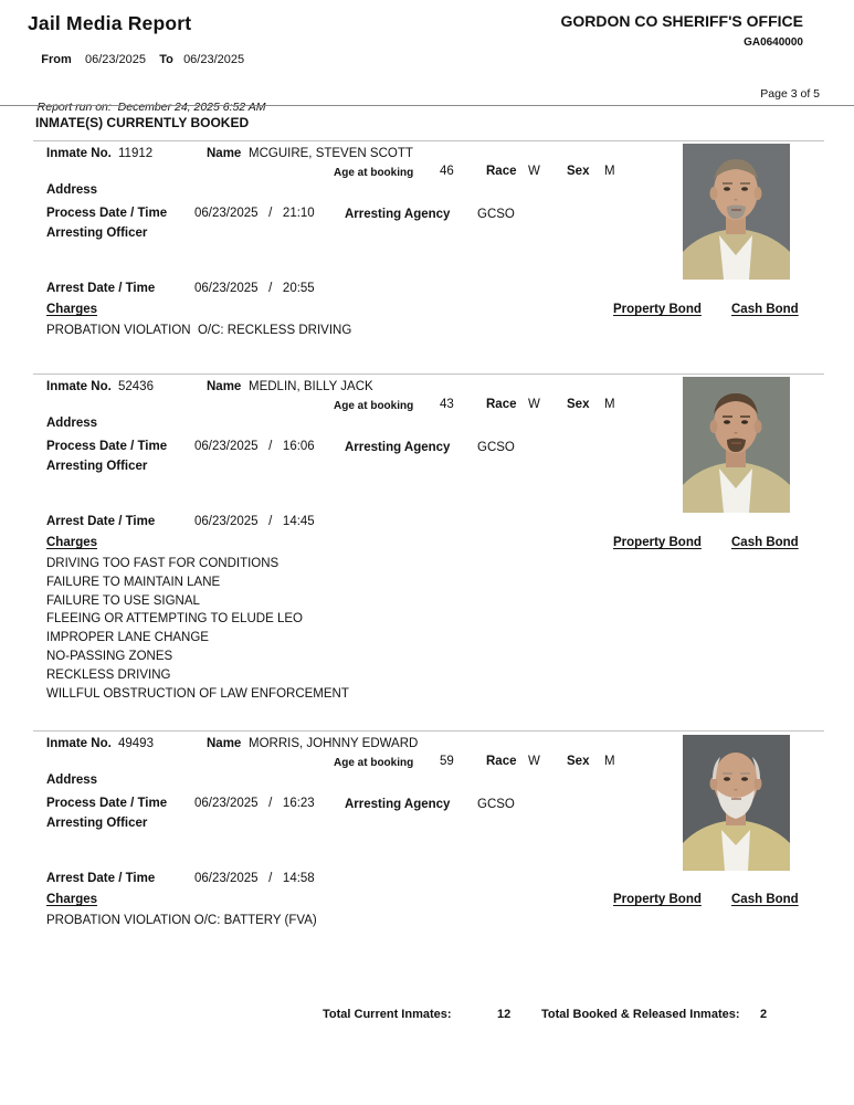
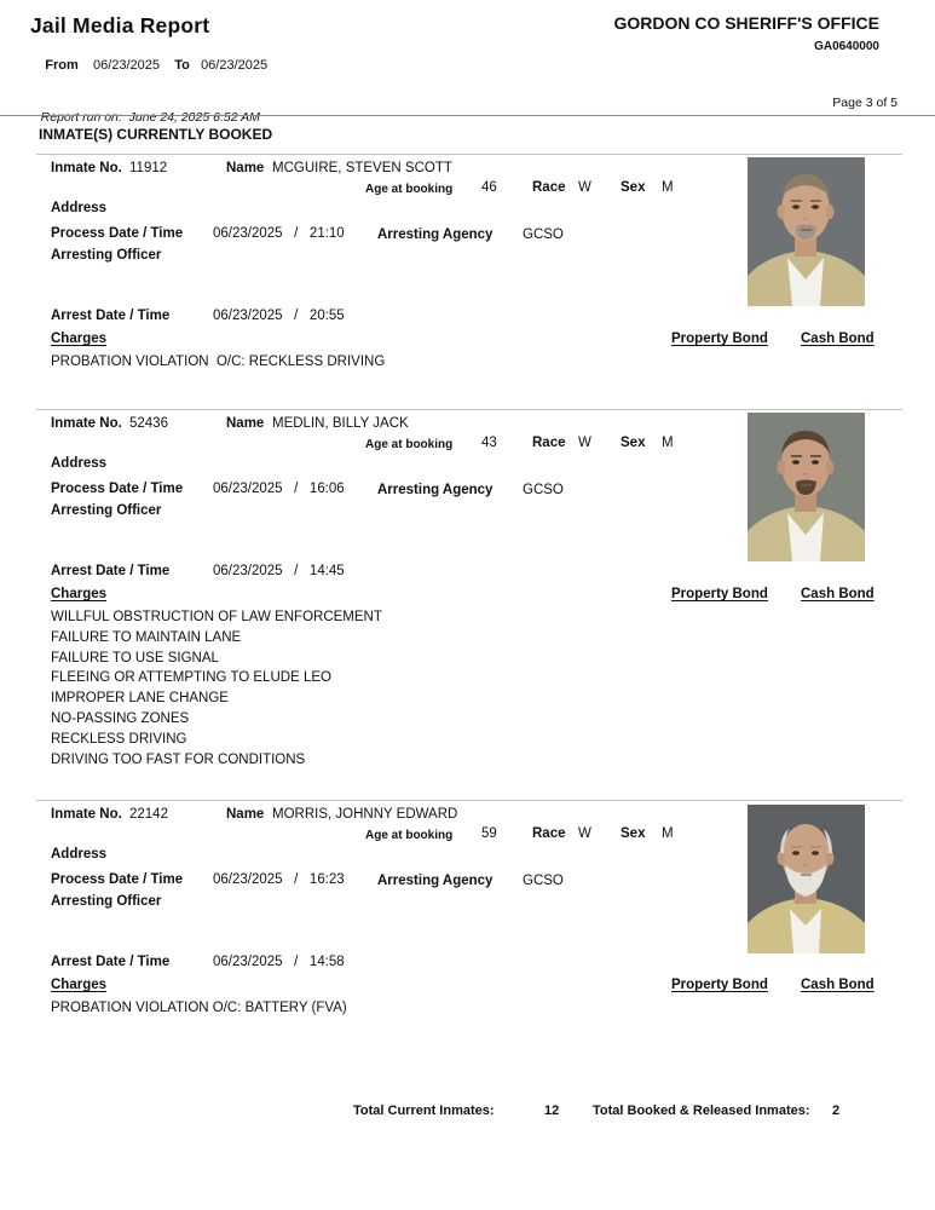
  Jail Media Report
  From 06/23/2025 To 06/23/2025
  GORDON CO SHERIFF'S OFFICE
  GA0640000
- Report run on: December 24, 2025 6:52 AM
+ Report run on: June 24, 2025 6:52 AM
  Page 3 of 5
  INMATE(S) CURRENTLY BOOKED
  Inmate No.
  11912
  Name
  MCGUIRE, STEVEN SCOTT
  Age at booking
  46
  Race
  W
  Sex
  M
  Address
  Process Date / Time
  06/23/2025 / 21:10
  Arresting Agency
  GCSO
  Arresting Officer
  Arrest Date / Time
  06/23/2025 / 20:55
  Charges
  Property Bond
  Cash Bond
  PROBATION VIOLATION O/C: RECKLESS DRIVING
  Inmate No.
  52436
  Name
  MEDLIN, BILLY JACK
  Age at booking
  43
  Race
  W
  Sex
  M
  Address
  Process Date / Time
  06/23/2025 / 16:06
  Arresting Agency
  GCSO
  Arresting Officer
  Arrest Date / Time
  06/23/2025 / 14:45
  Charges
  Property Bond
  Cash Bond
- DRIVING TOO FAST FOR CONDITIONS
+ WILLFUL OBSTRUCTION OF LAW ENFORCEMENT
  FAILURE TO MAINTAIN LANE
  FAILURE TO USE SIGNAL
  FLEEING OR ATTEMPTING TO ELUDE LEO
  IMPROPER LANE CHANGE
  NO-PASSING ZONES
  RECKLESS DRIVING
- WILLFUL OBSTRUCTION OF LAW ENFORCEMENT
+ DRIVING TOO FAST FOR CONDITIONS
  Inmate No.
- 49493
+ 22142
  Name
  MORRIS, JOHNNY EDWARD
  Age at booking
  59
  Race
  W
  Sex
  M
  Address
  Process Date / Time
  06/23/2025 / 16:23
  Arresting Agency
  GCSO
  Arresting Officer
  Arrest Date / Time
  06/23/2025 / 14:58
  Charges
  Property Bond
  Cash Bond
  PROBATION VIOLATION O/C: BATTERY (FVA)
  Total Current Inmates:
  12
  Total Booked & Released Inmates:
  2
